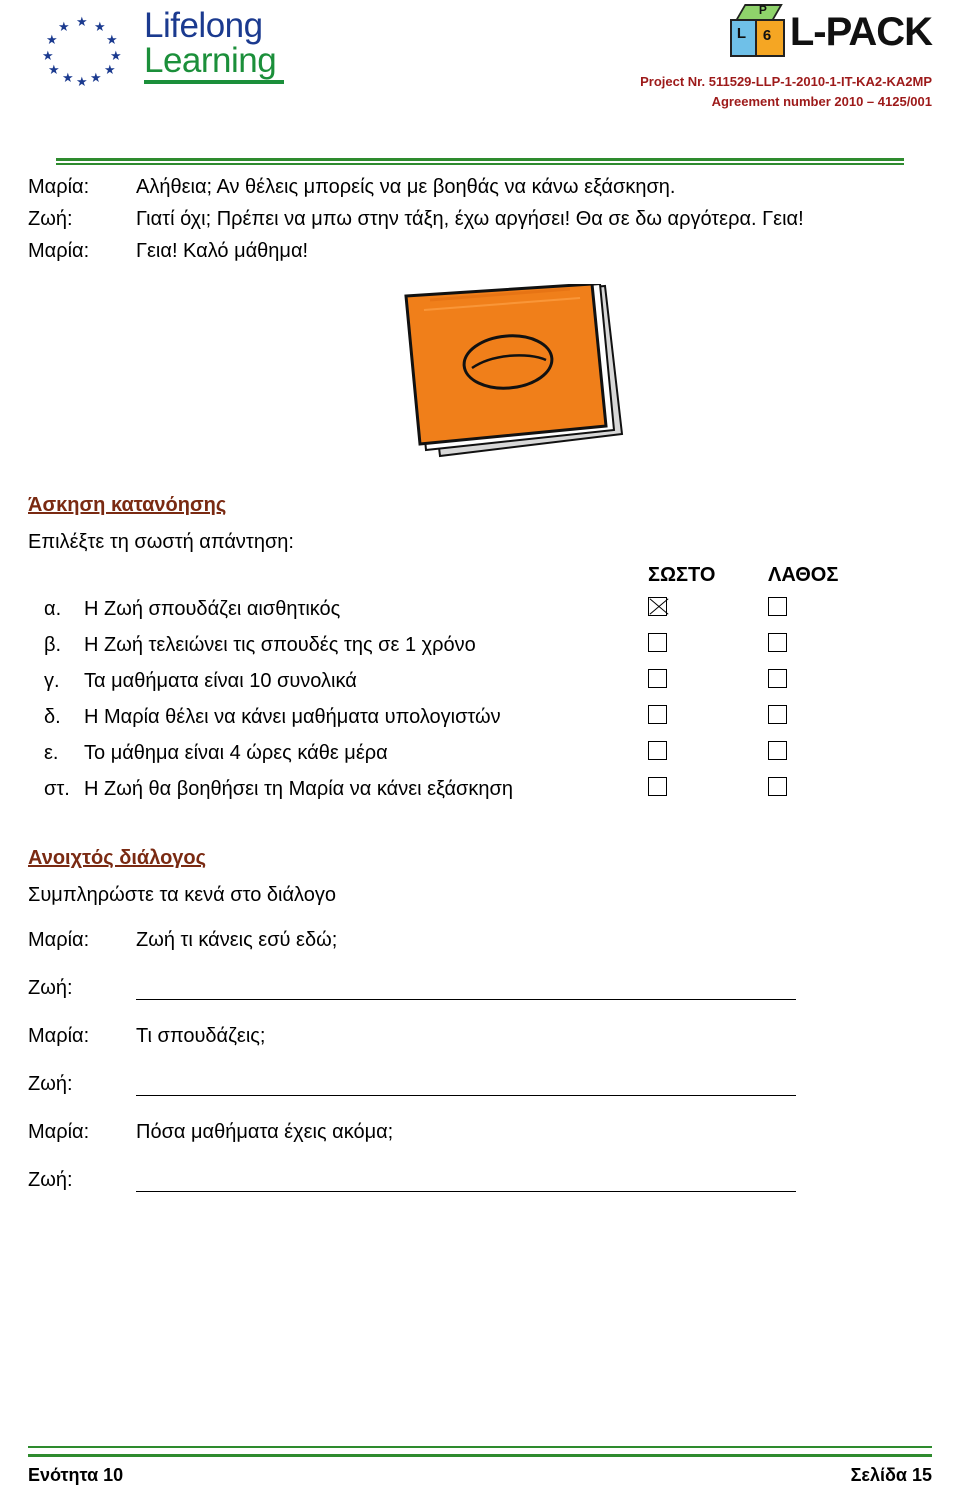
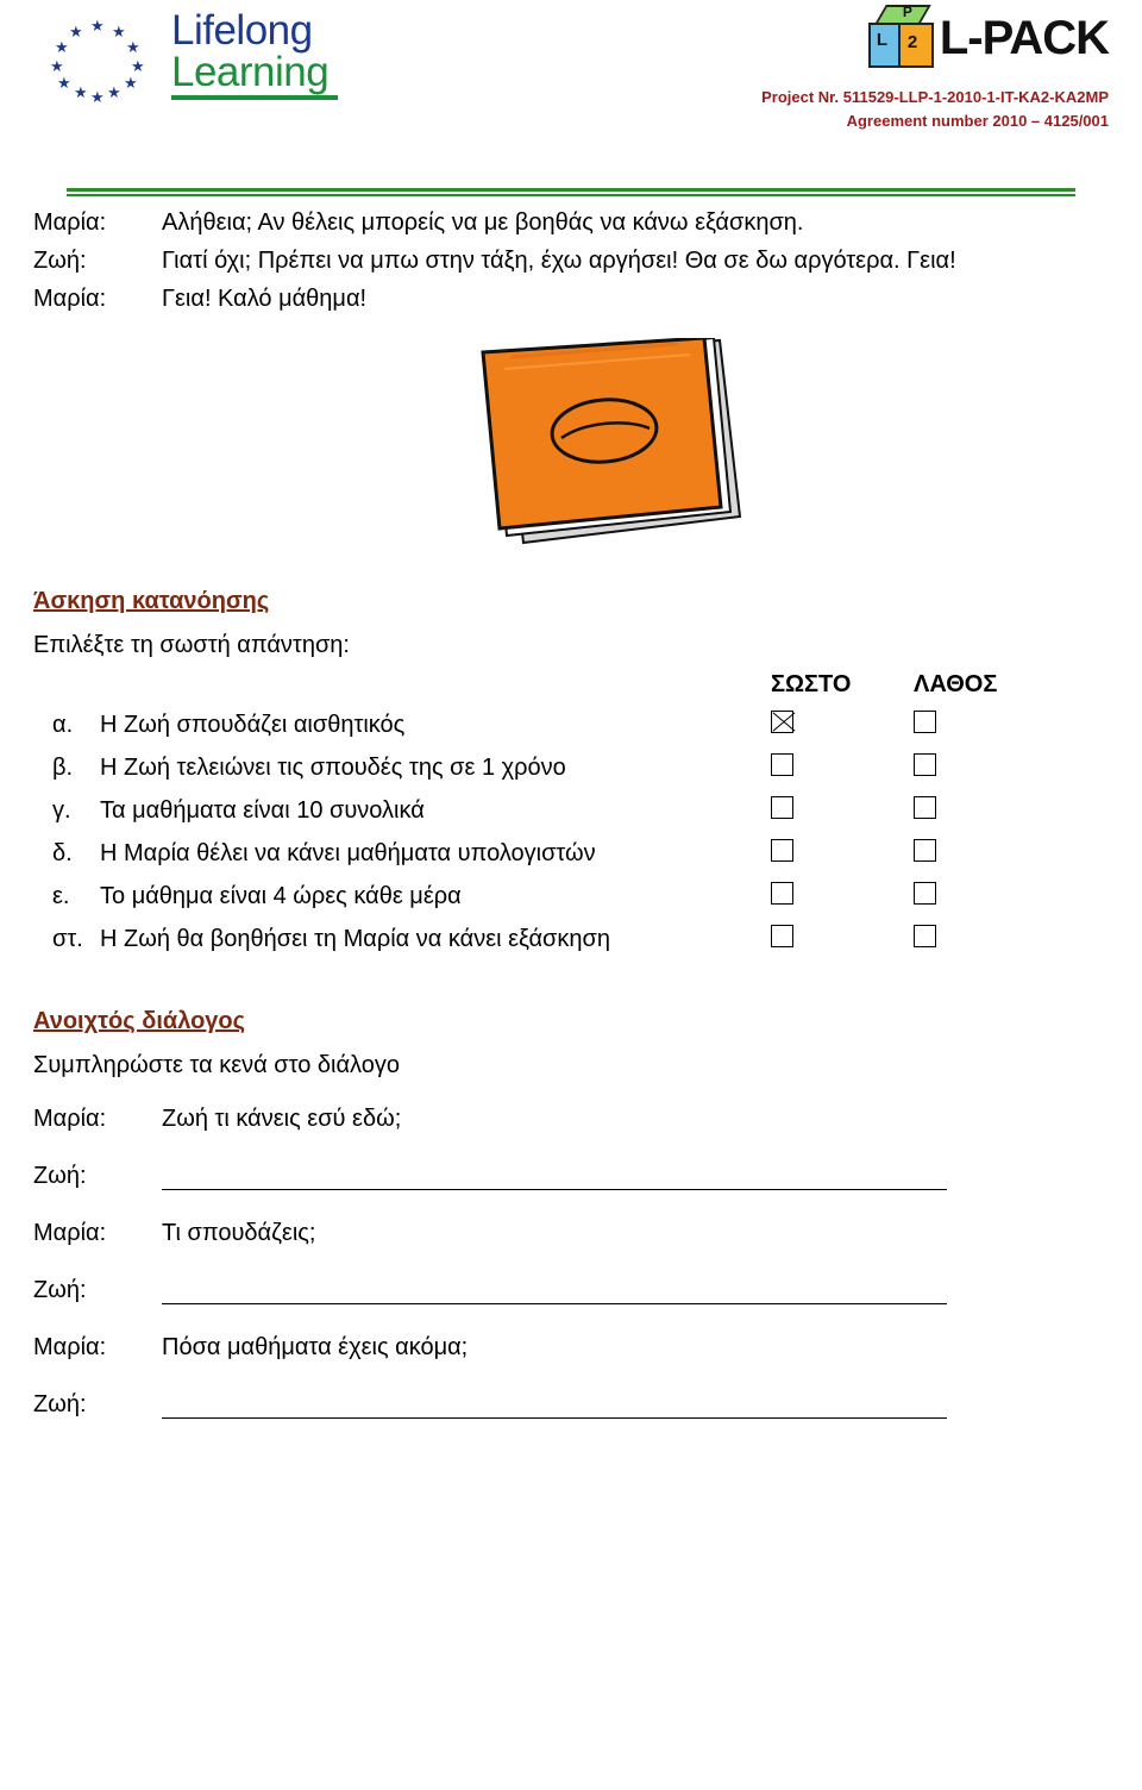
  ★
  ★
  ★
  ★
  ★
  ★
  ★
  ★
  ★
  ★
  ★
  ★
  Lifelong
  Learning
  P
  L
- 6
+ 2
  L-PACK
  Project Nr. 511529-LLP-1-2010-1-IT-KA2-KA2MP
  Agreement number 2010 – 4125/001
  Μαρία:
  Αλήθεια; Αν θέλεις μπορείς να με βοηθάς να κάνω εξάσκηση.
  Ζωή:
  Γιατί όχι; Πρέπει να μπω στην τάξη, έχω αργήσει! Θα σε δω αργότερα. Γεια!
  Μαρία:
  Γεια! Καλό μάθημα!
  Άσκηση κατανόησης
  Επιλέξτε τη σωστή απάντηση:
  ΣΩΣΤΟ
  ΛΑΘΟΣ
  α.
  Η Ζωή σπουδάζει αισθητικός
  β.
  Η Ζωή τελειώνει τις σπουδές της σε 1 χρόνο
  γ.
  Τα μαθήματα είναι 10 συνολικά
  δ.
  Η Μαρία θέλει να κάνει μαθήματα υπολογιστών
  ε.
  Το μάθημα είναι 4 ώρες κάθε μέρα
  στ.
  Η Ζωή θα βοηθήσει τη Μαρία να κάνει εξάσκηση
  Ανοιχτός διάλογος
  Συμπληρώστε τα κενά στο διάλογο
  Μαρία:
  Ζωή τι κάνεις εσύ εδώ;
  Ζωή:
  Μαρία:
  Τι σπουδάζεις;
  Ζωή:
  Μαρία:
  Πόσα μαθήματα έχεις ακόμα;
  Ζωή:
- Ενότητα 10
- Σελίδα 15
